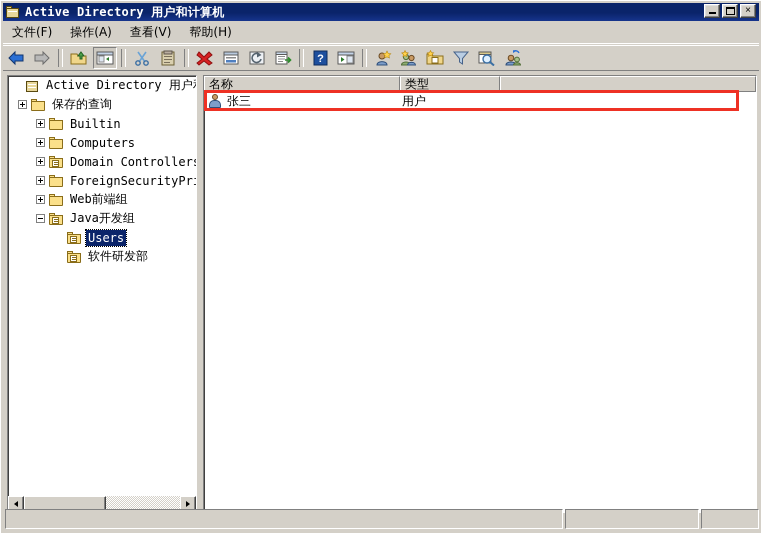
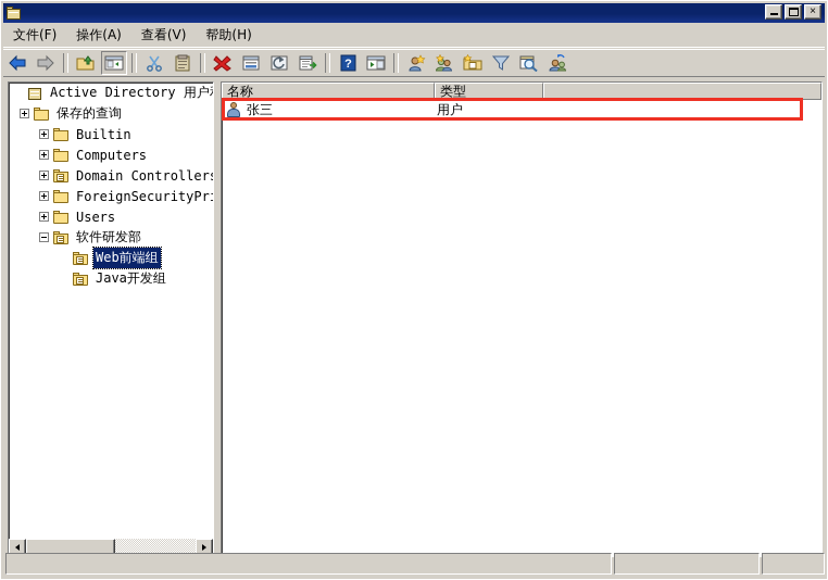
- Active Directory 用户和计算机
  ×
  文件(F)
  操作(A)
  查看(V)
  帮助(H)
  ?
  Active Directory 用户
  保存的查询
  Builtin
  Computers
  Domain Controller
- Web前端组
+ Users
- Java开发组
+ 软件研发部
- Users
+ Web前端组
- 软件研发部
+ Java开发组
  名称
  类型
  张三
  用户
